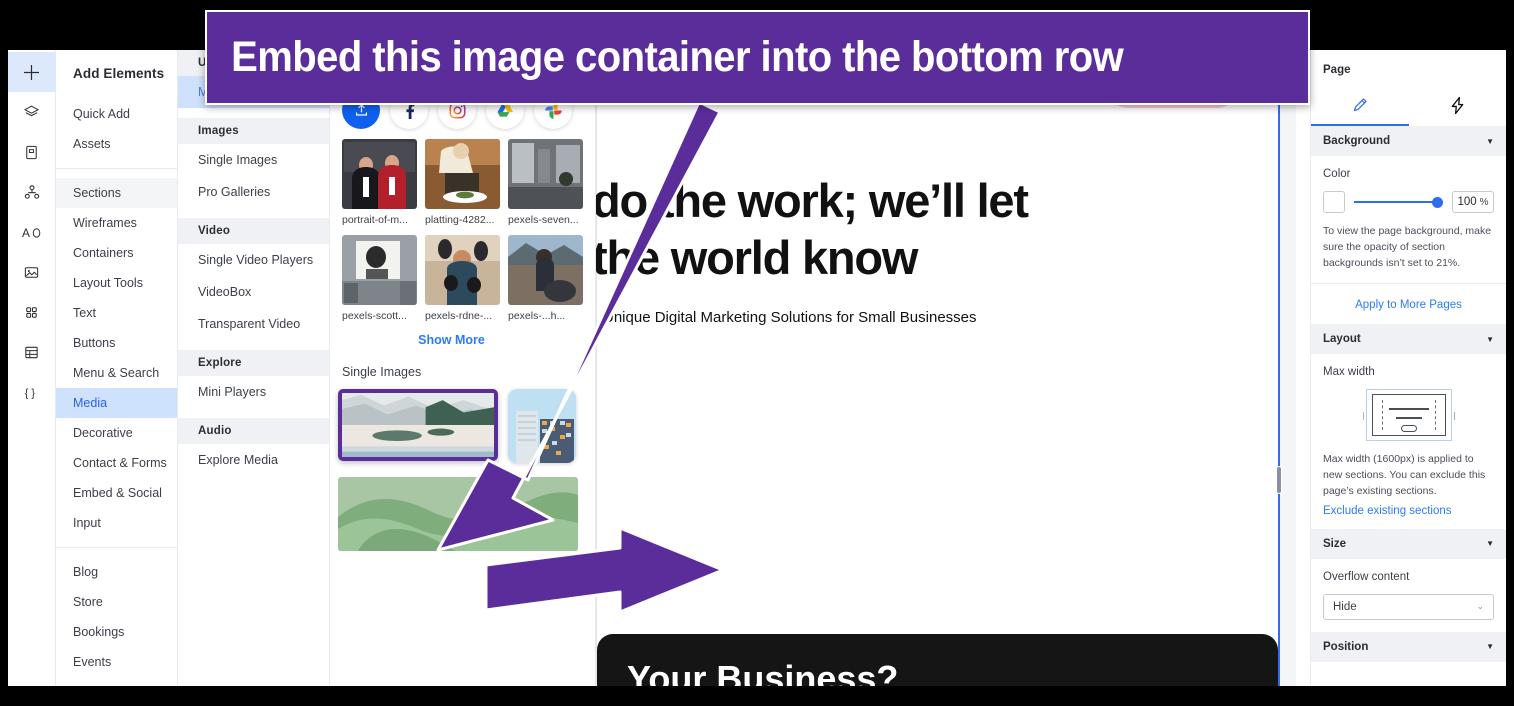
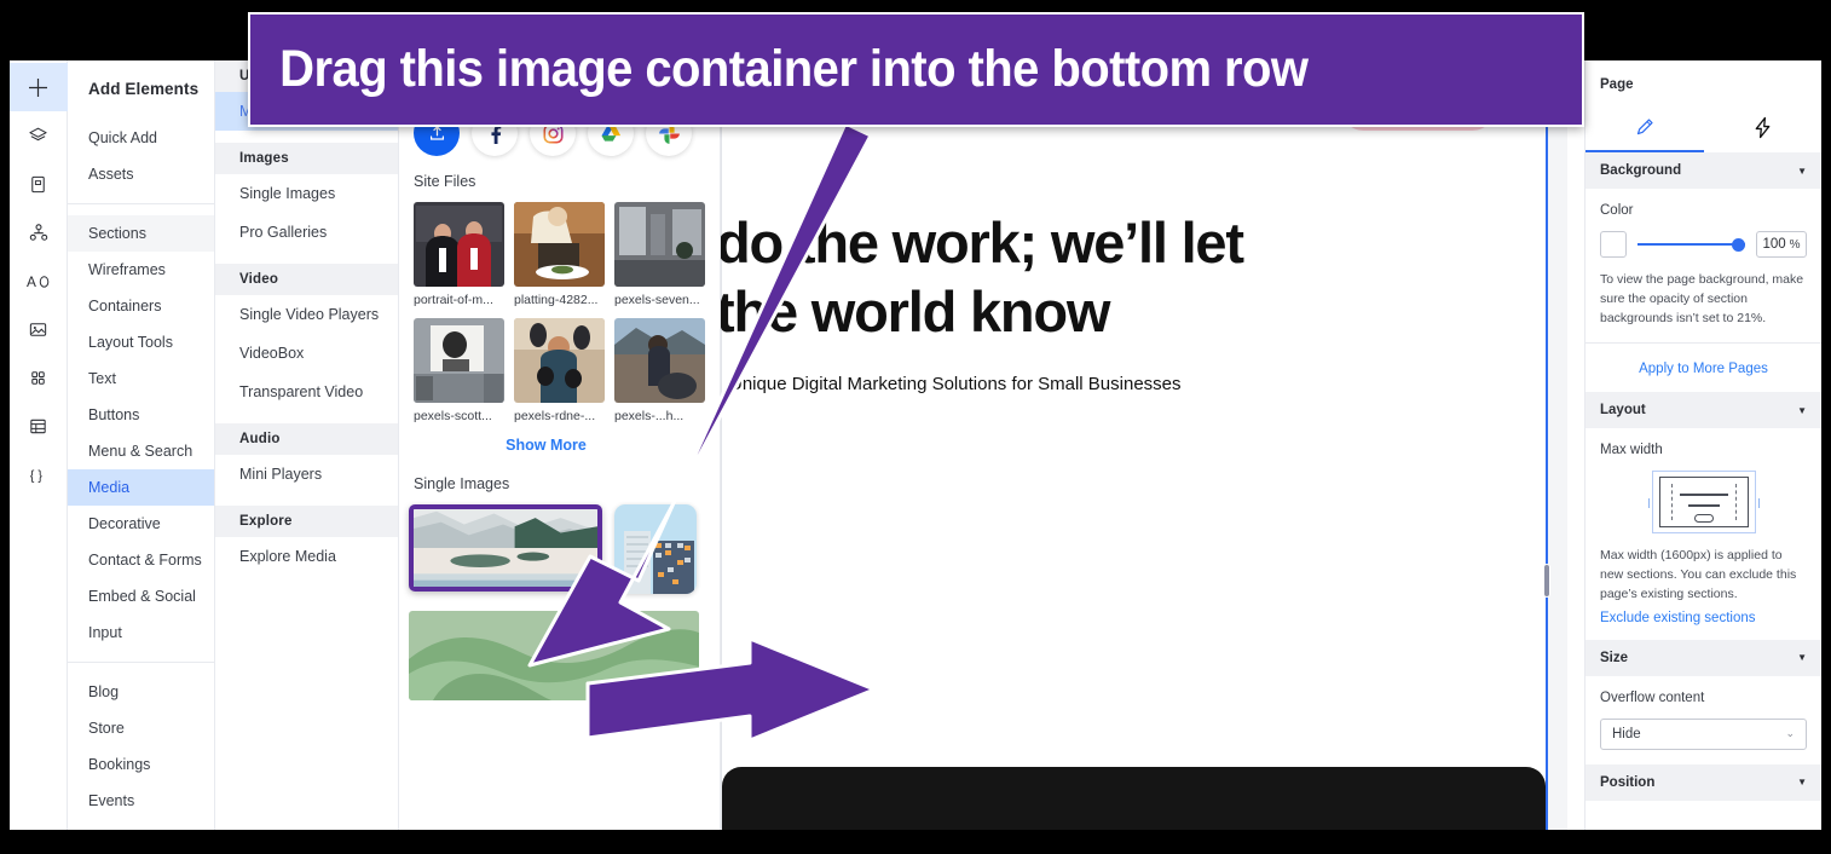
  A
  { }
  Add Elements
  Quick Add
  Assets
  Sections
  Wireframes
  Containers
  Layout Tools
  Text
  Buttons
  Menu & Search
  Media
  Decorative
  Contact & Forms
  Embed & Social
  Input
  Blog
  Store
  Bookings
  Events
  Images
  Single Images
  Pro Galleries
  Video
  Single Video Players
  VideoBox
  Transparent Video
- Explore
+ Audio
  Mini Players
- Audio
+ Explore
  Explore Media
+ Site Files
  portrait-of-m...
  platting-4282...
  pexels-seven...
  pexels-scott...
  pexels-rdne-...
  pexels-...h...
  Show More
  Single Images
  dohe work; we’ll let
  the world know
  nique Digital Marketing Solutions for Small Businesses
- Your Business?
  Page
  Background
  ▼
  Color
  100
  %
  To view the page background, make sure the opacity of section backgrounds isn’t set to 21%.
  Apply to More Pages
  Layout
  ▼
  Max width
  Max width (1600px) is applied to new sections. You can exclude this page’s existing sections.
  Exclude existing sections
  Size
  ▼
  Overflow content
  Hide
  ⌄
  Position
  ▼
- Embed this image container into the bottom row
+ Drag this image container into the bottom row
